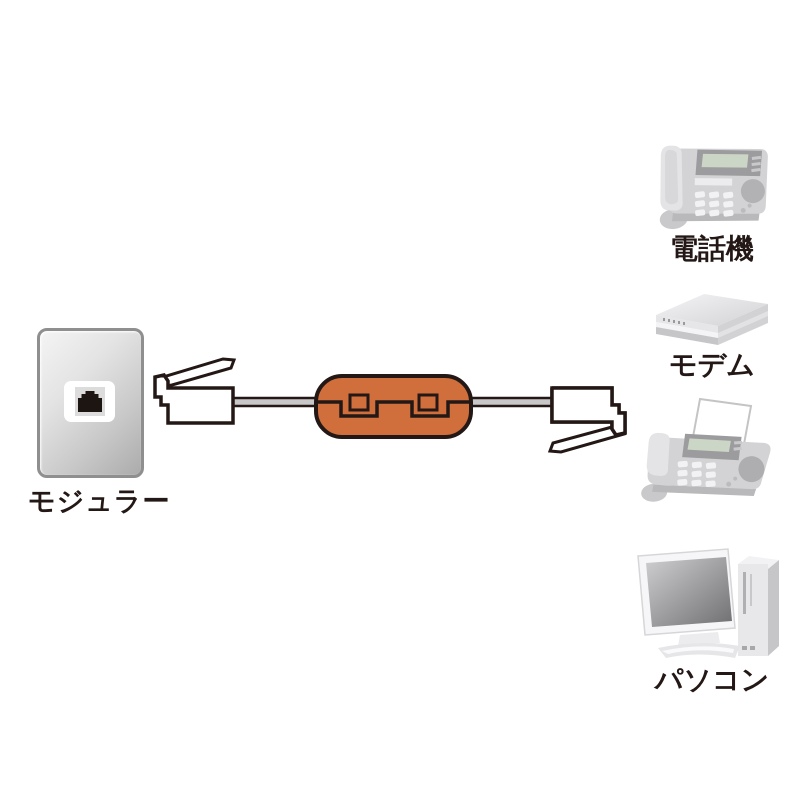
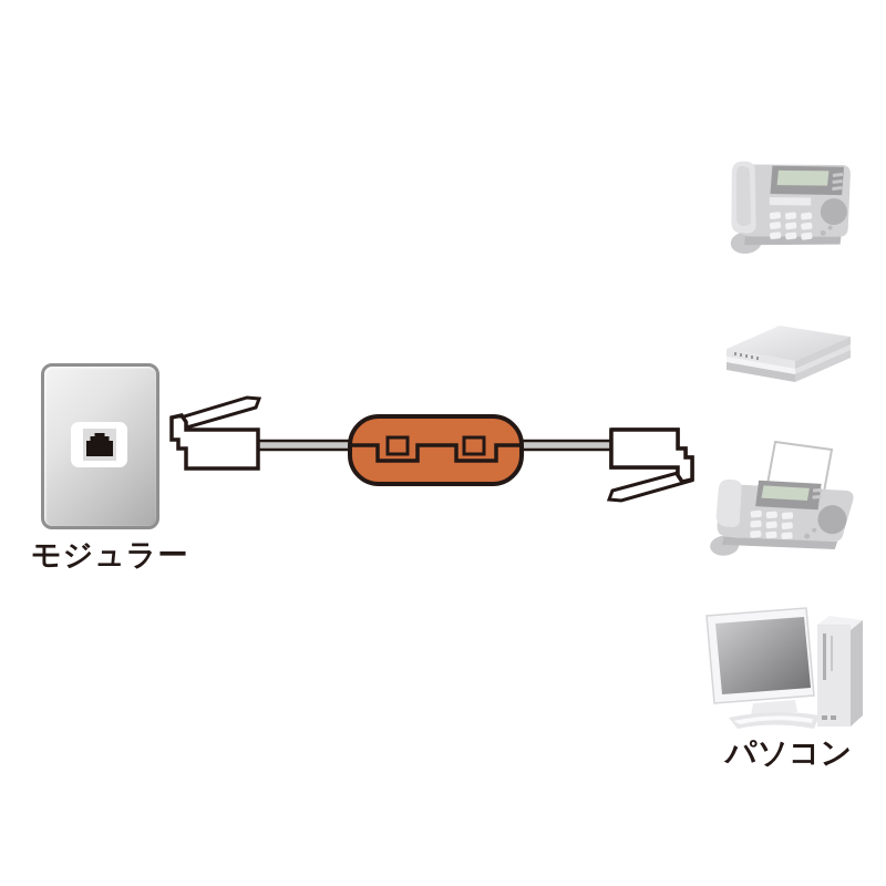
  モジュラー
- 電話機
- モデム
  パソコン
